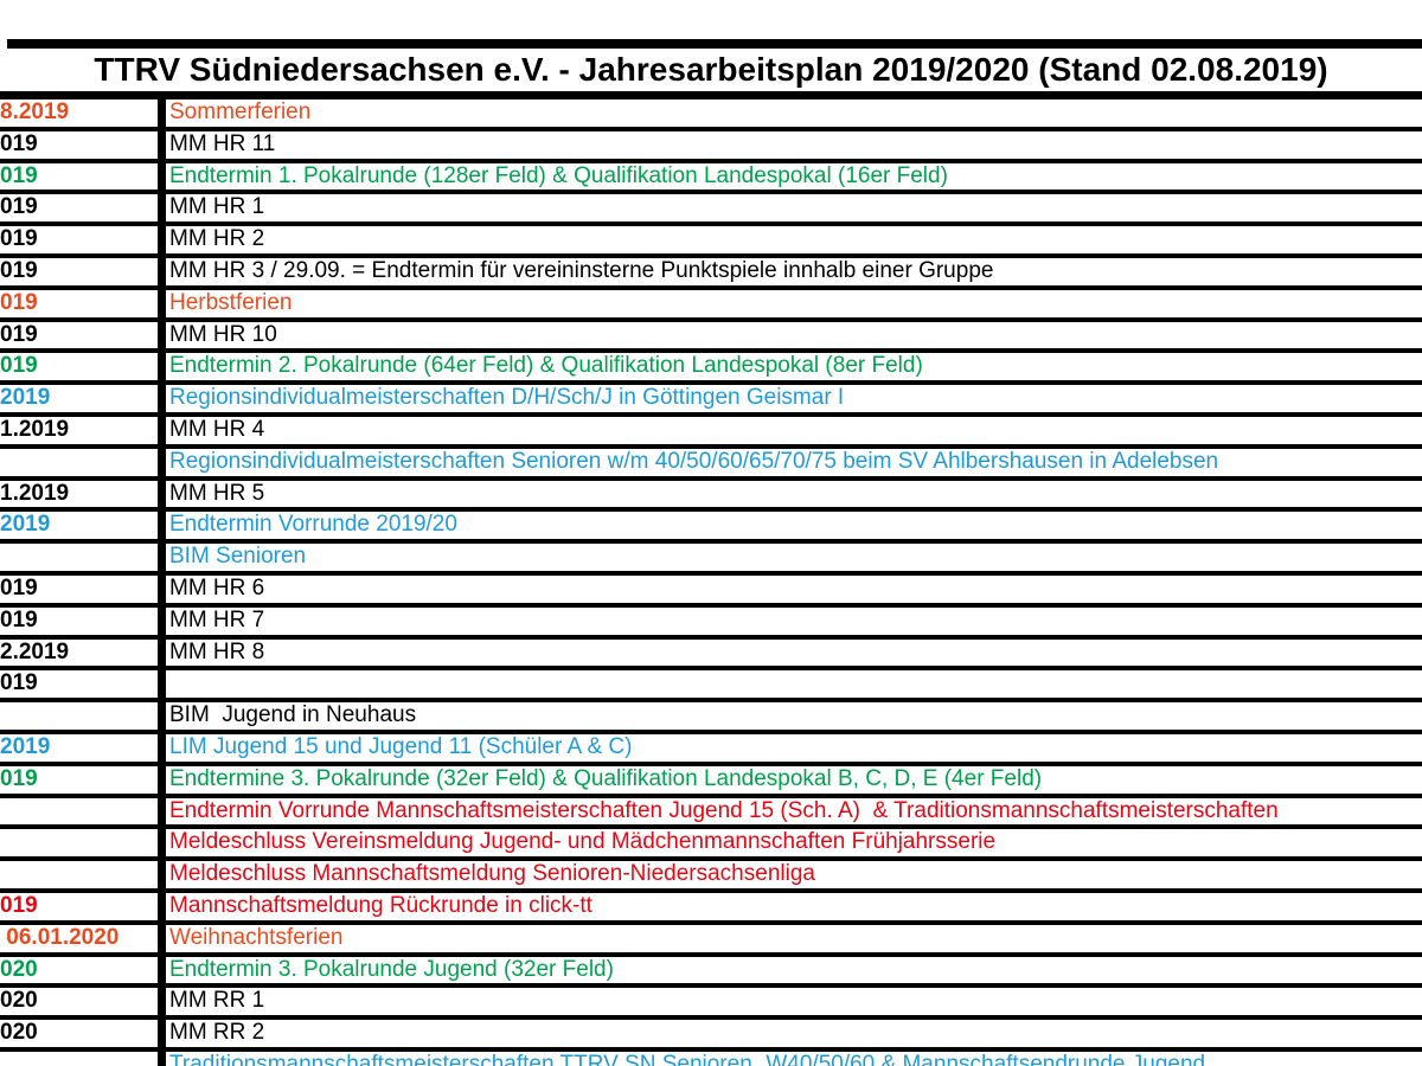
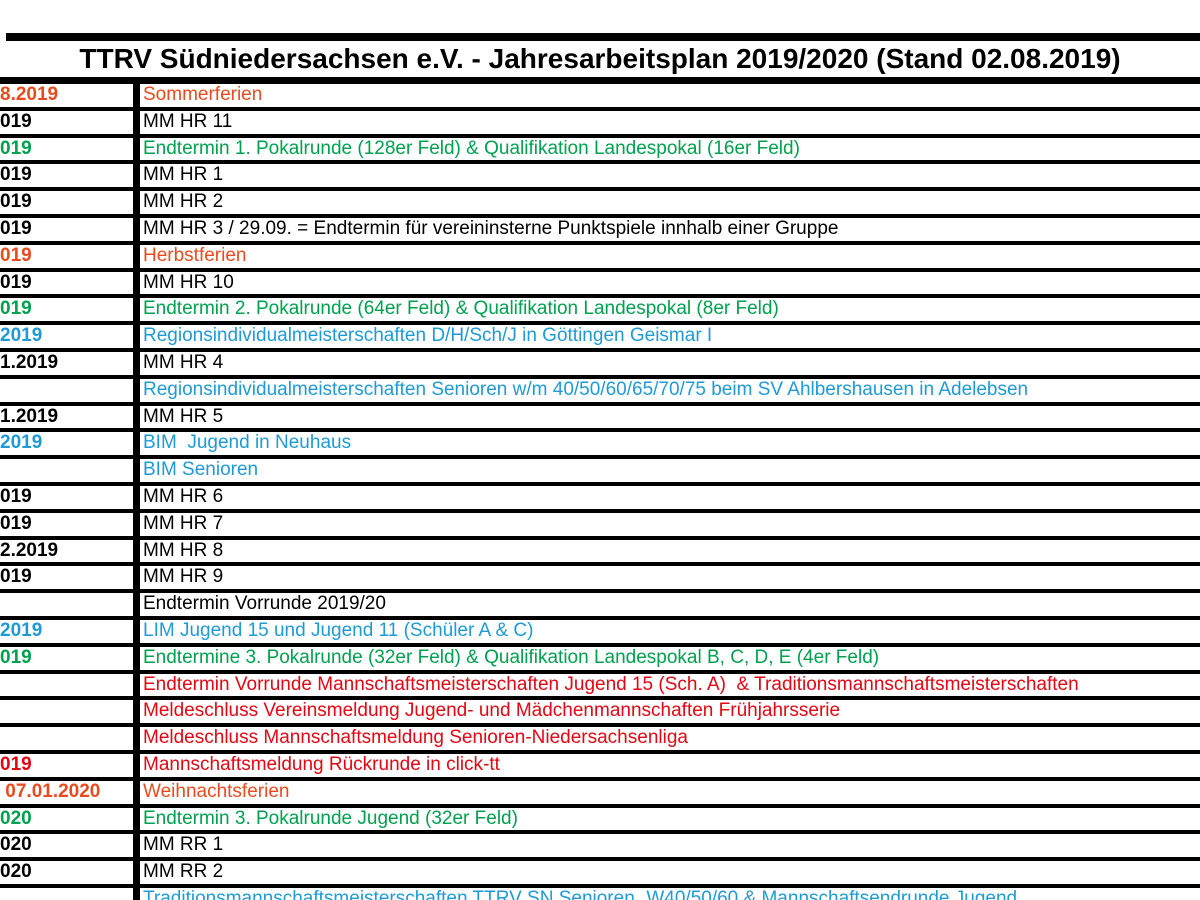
  TTRV Südniedersachsen e.V. - Jahresarbeitsplan 2019/2020 (Stand 02.08.2019)
  8.2019
  Sommerferien
  019
  MM HR 11
  019
  Endtermin 1. Pokalrunde (128er Feld) & Qualifikation Landespokal (16er Feld)
  019
  MM HR 1
  019
  MM HR 2
  019
  MM HR 3 / 29.09. = Endtermin für vereininsterne Punktspiele innhalb einer Gruppe
  019
  Herbstferien
  019
  MM HR 10
  019
  Endtermin 2. Pokalrunde (64er Feld) & Qualifikation Landespokal (8er Feld)
  2019
  Regionsindividualmeisterschaften D/H/Sch/J in Göttingen Geismar I
  1.2019
  MM HR 4
  Regionsindividualmeisterschaften Senioren w/m 40/50/60/65/70/75 beim SV Ahlbershausen in Adelebsen
  1.2019
  MM HR 5
  2019
- Endtermin Vorrunde 2019/20
+ BIM Jugend in Neuhaus
  BIM Senioren
  019
  MM HR 6
  019
  MM HR 7
  2.2019
  MM HR 8
  019
+ MM HR 9
- BIM Jugend in Neuhaus
+ Endtermin Vorrunde 2019/20
  2019
  LIM Jugend 15 und Jugend 11 (Schüler A & C)
  019
  Endtermine 3. Pokalrunde (32er Feld) & Qualifikation Landespokal B, C, D, E (4er Feld)
  Endtermin Vorrunde Mannschaftsmeisterschaften Jugend 15 (Sch. A) & Traditionsmannschaftsmeisterschaften
  Meldeschluss Vereinsmeldung Jugend- und Mädchenmannschaften Frühjahrsserie
  Meldeschluss Mannschaftsmeldung Senioren-Niedersachsenliga
  019
  Mannschaftsmeldung Rückrunde in click-tt
- 06.01.2020
+ 07.01.2020
  Weihnachtsferien
  020
  Endtermin 3. Pokalrunde Jugend (32er Feld)
  020
  MM RR 1
  020
  MM RR 2
  Traditionsmannschaftsmeisterschaften TTRV SN Senioren „W40/50/60 & Mannschaftsendrunde Jugend
